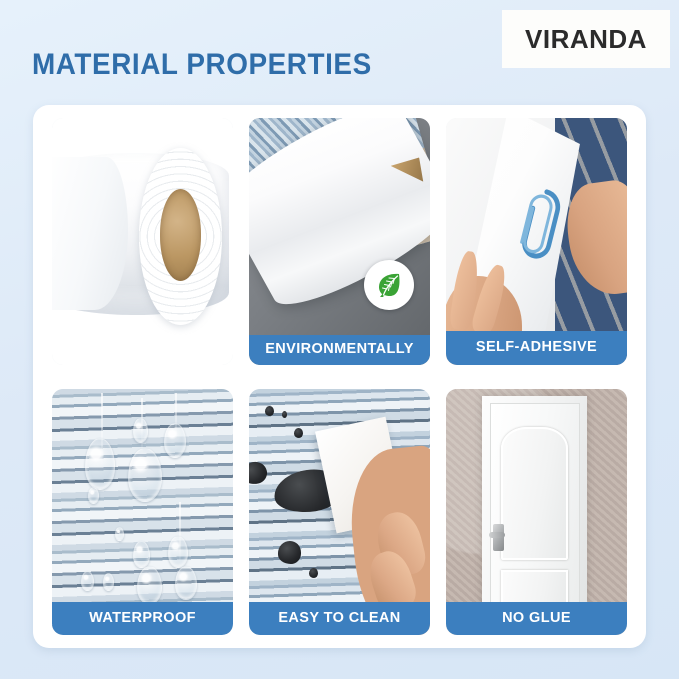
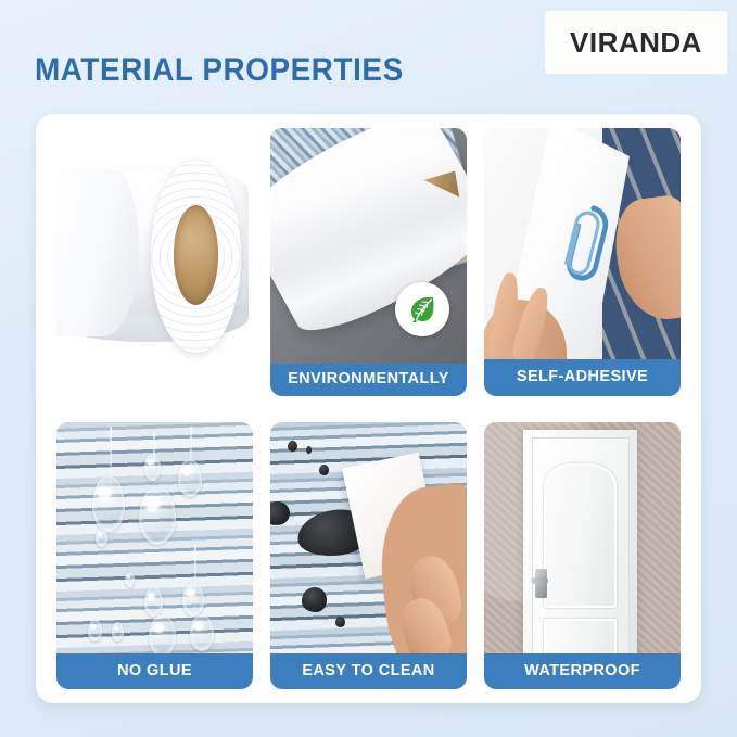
  VIRANDA
  MATERIAL PROPERTIES
  ENVIRONMENTALLY
  SELF-ADHESIVE
- WATERPROOF
+ NO GLUE
  EASY TO CLEAN
- NO GLUE
+ WATERPROOF
